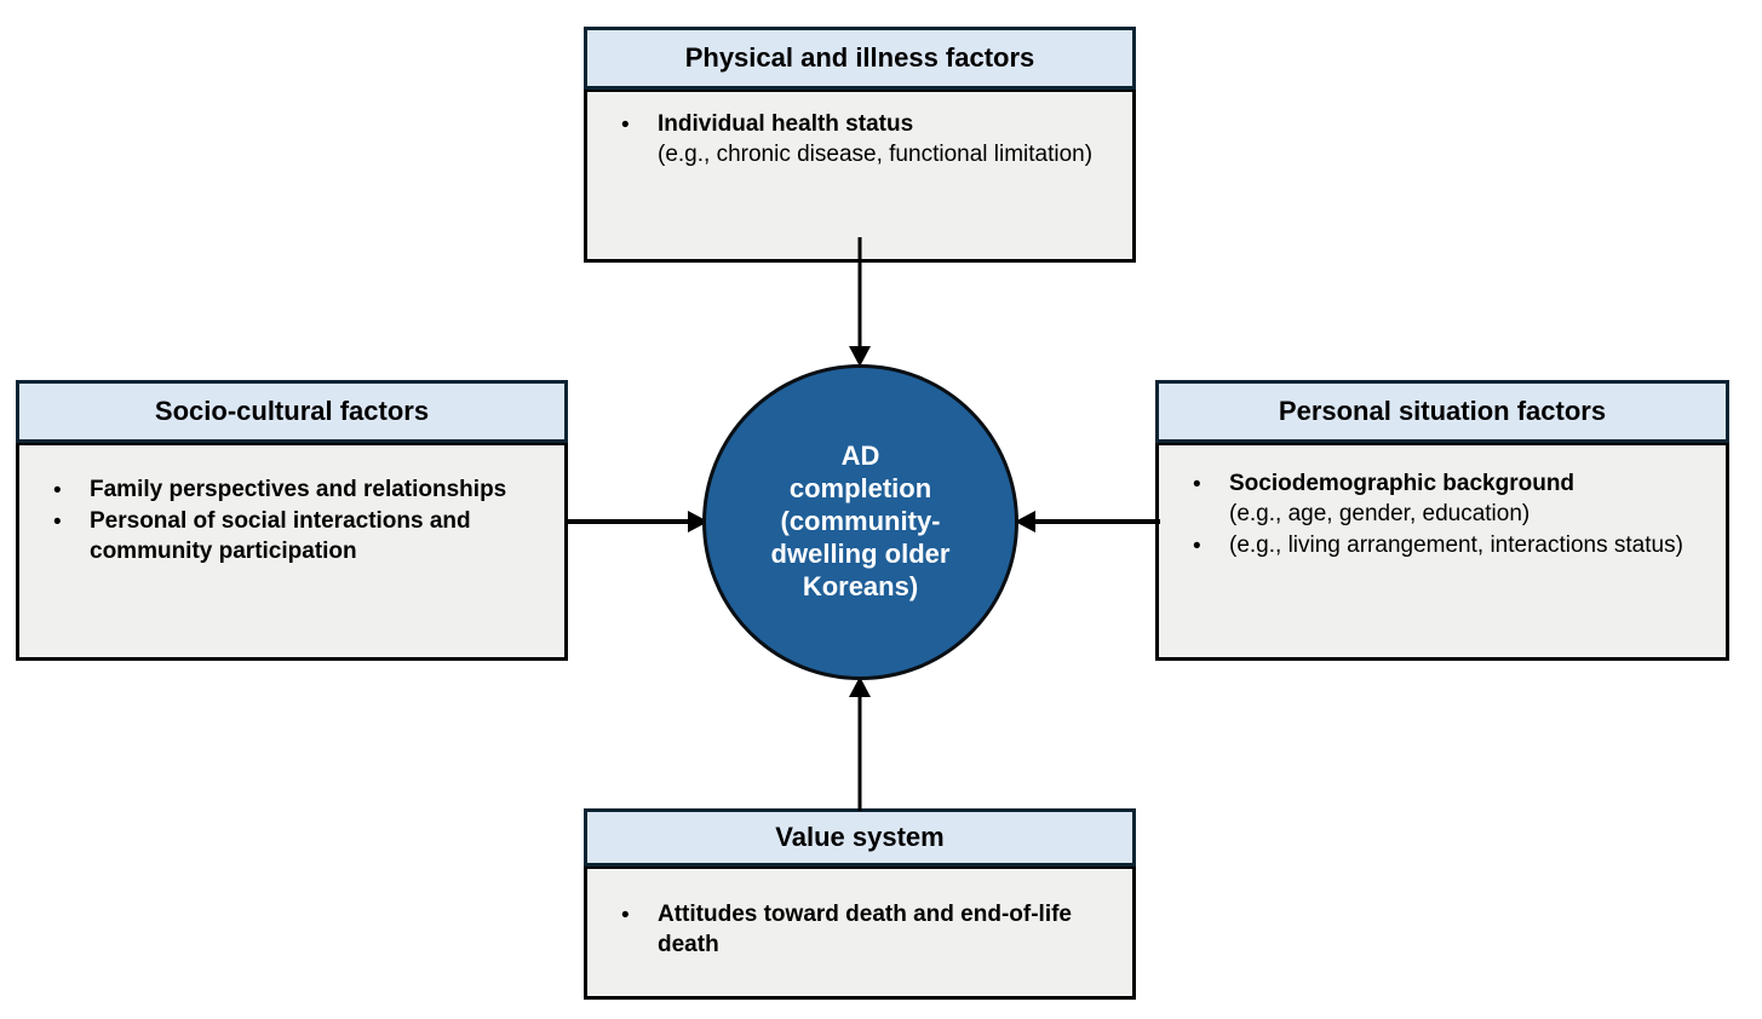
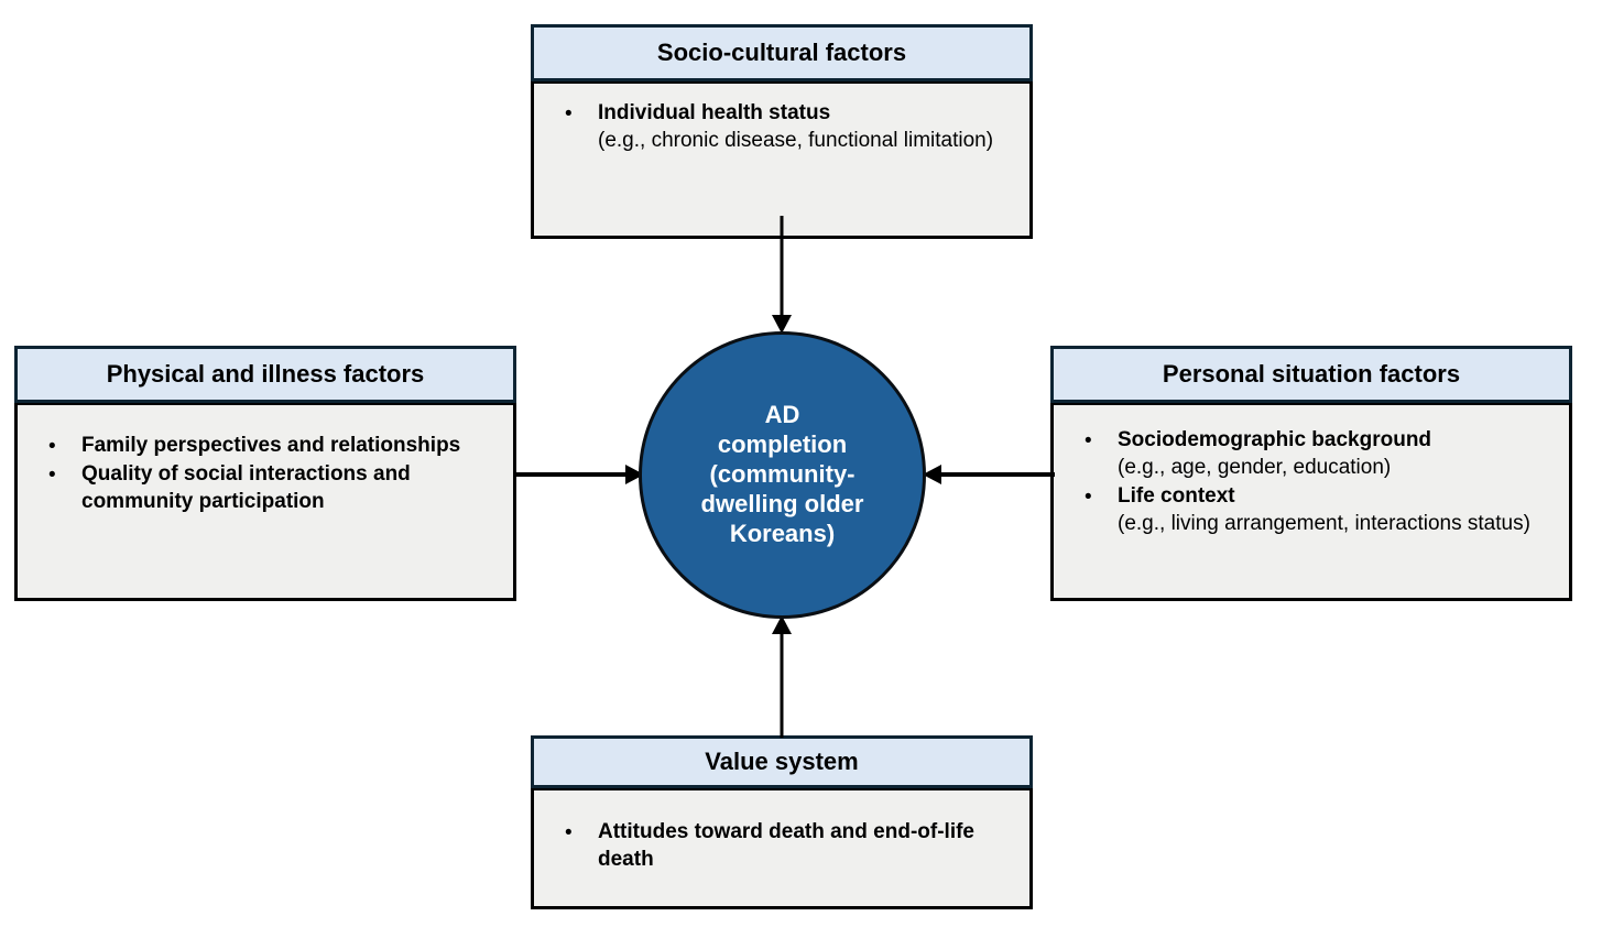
- Physical and illness factors
+ Socio-cultural factors
  •
  Individual health status
  (e.g., chronic disease, functional limitation)
- Socio-cultural factors
+ Physical and illness factors
  •
  Family perspectives and relationships
  •
- Personal of social interactions and community participation
+ Quality of social interactions and community participation
  Personal situation factors
  •
  Sociodemographic background
  (e.g., age, gender, education)
  •
+ Life context
  (e.g., living arrangement, interactions status)
  Value system
  •
  Attitudes toward death and end-of-life death
  AD
  completion
  (community-
  dwelling older
  Koreans)
